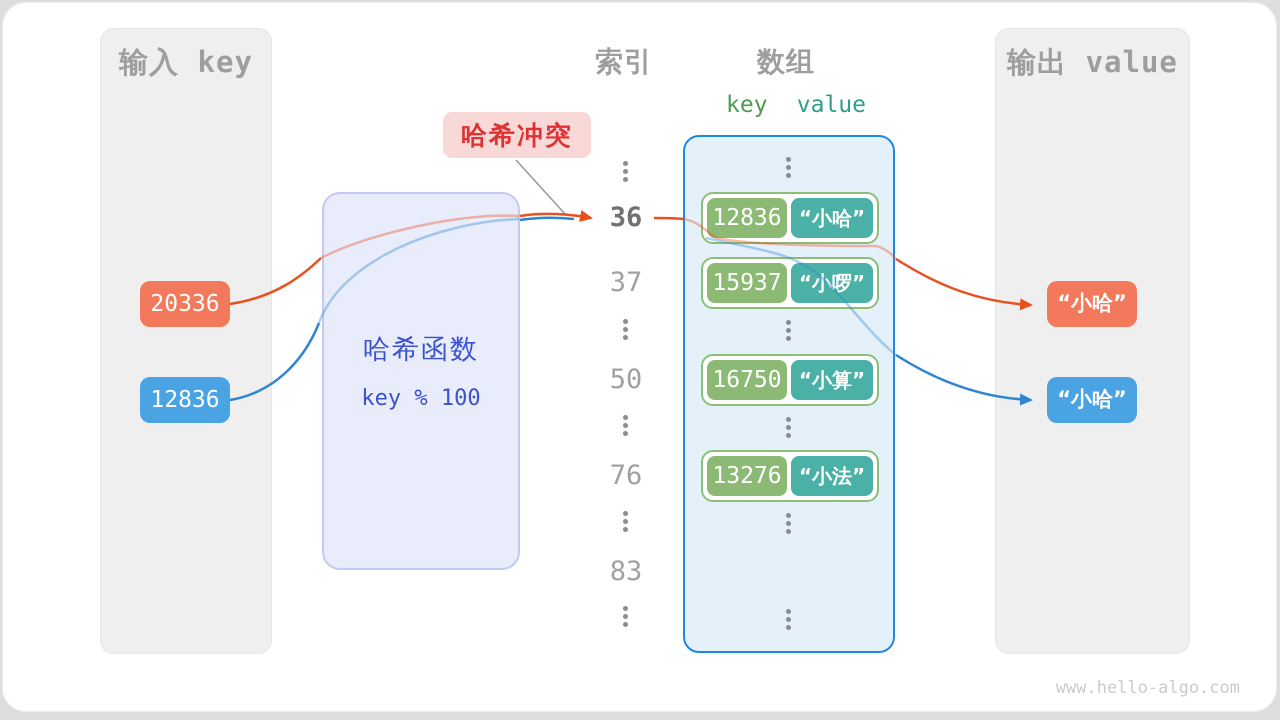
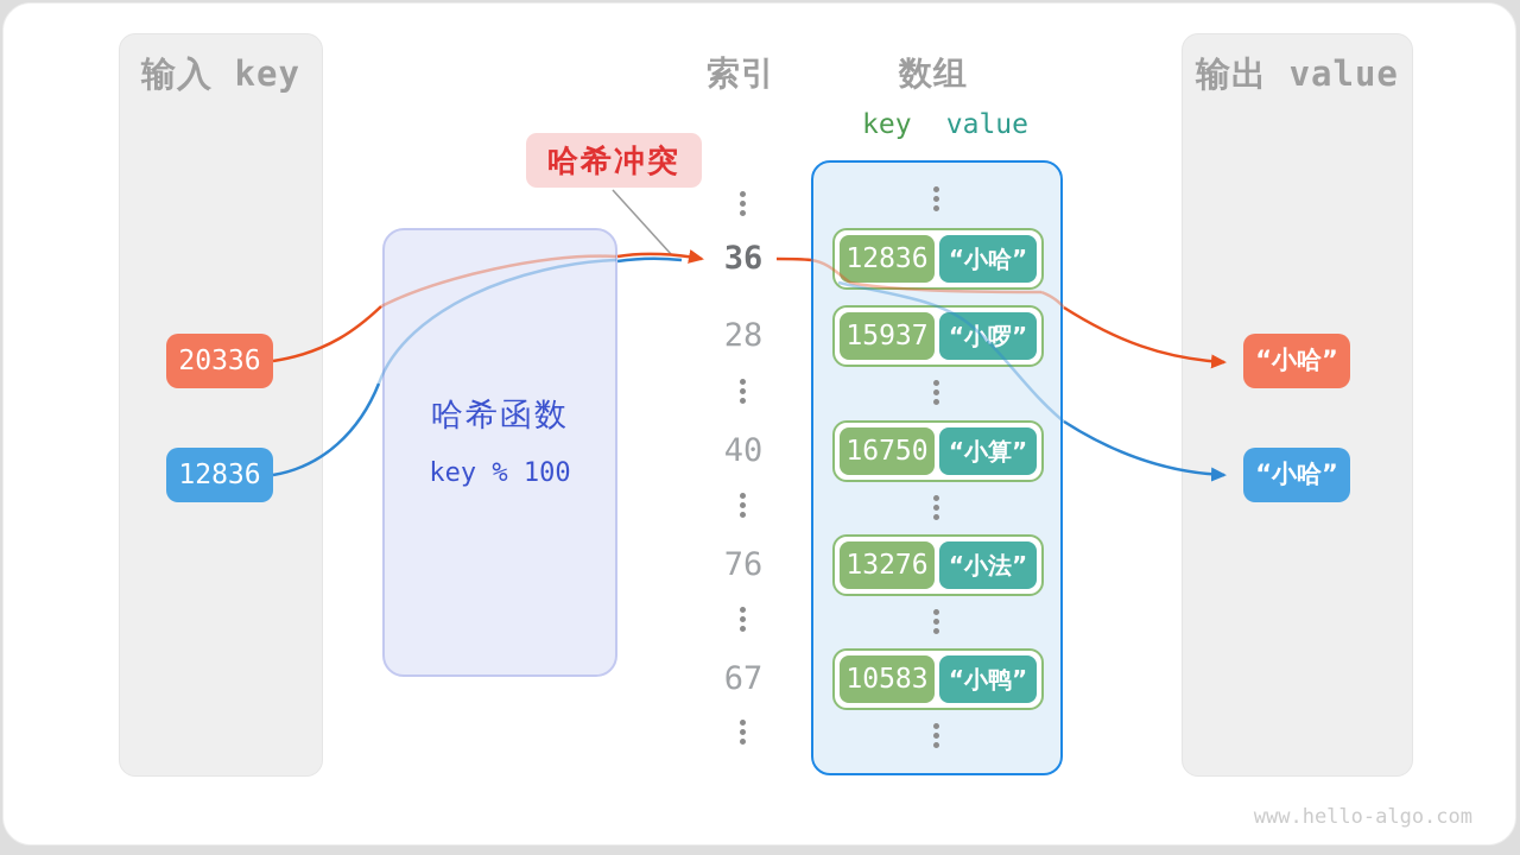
  输入 key
  20336
  12836
  哈希函数
  key % 100
  哈希冲突
  索引
  数组
  key
  value
  36
- 37
+ 28
- 50
+ 40
  76
- 83
+ 67
  12836
  “小哈”
  15937
  “小啰”
  16750
  “小算”
  13276
  “小法”
+ 10583
+ “小鸭”
  输出 value
  “小哈”
  “小哈”
  www.hello-algo.com
